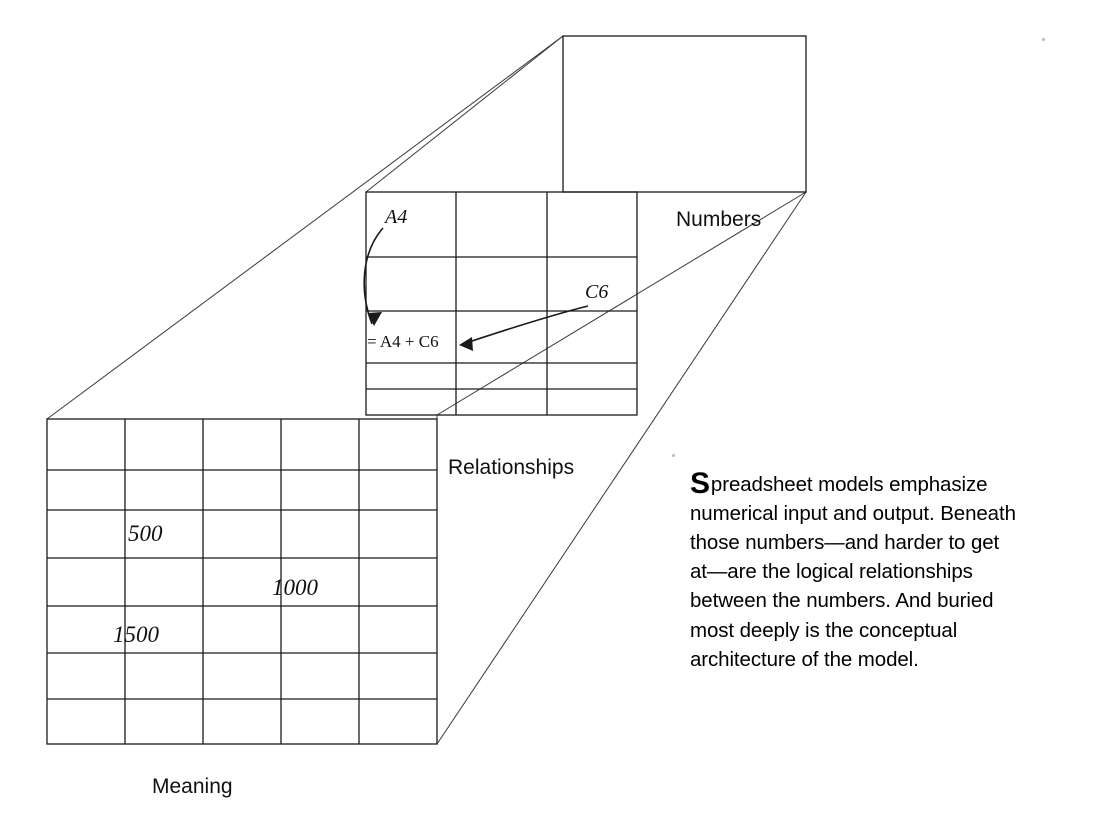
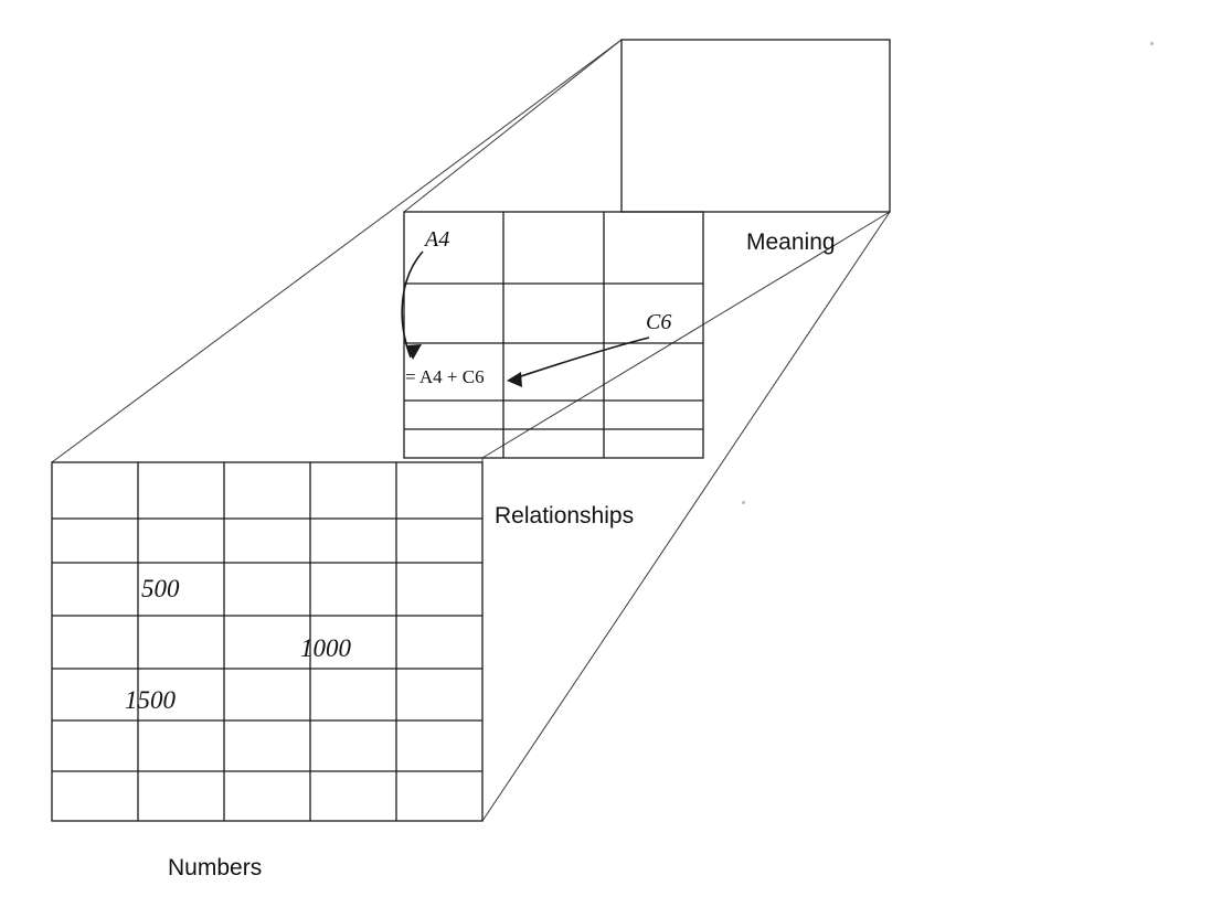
- Numbers
+ Meaning
  Relationships
- Meaning
+ Numbers
  500
  1000
  1500
  A4
  C6
  = A4 + C6
- Spreadsheet models emphasize numerical input and output. Beneath those numbers—and harder to get at—are the logical relationships between the numbers. And buried most deeply is the conceptual architecture of the model.
